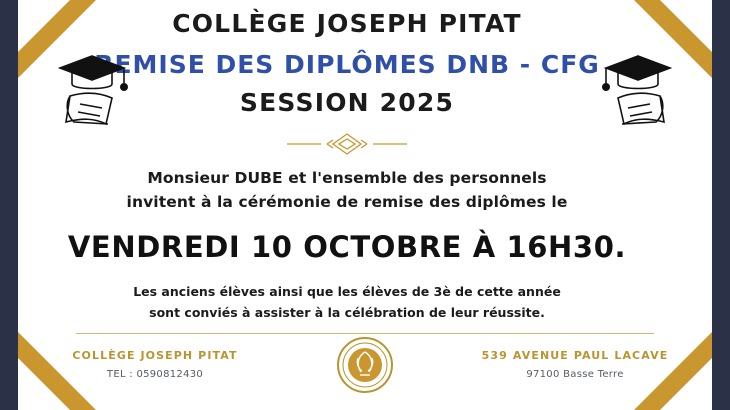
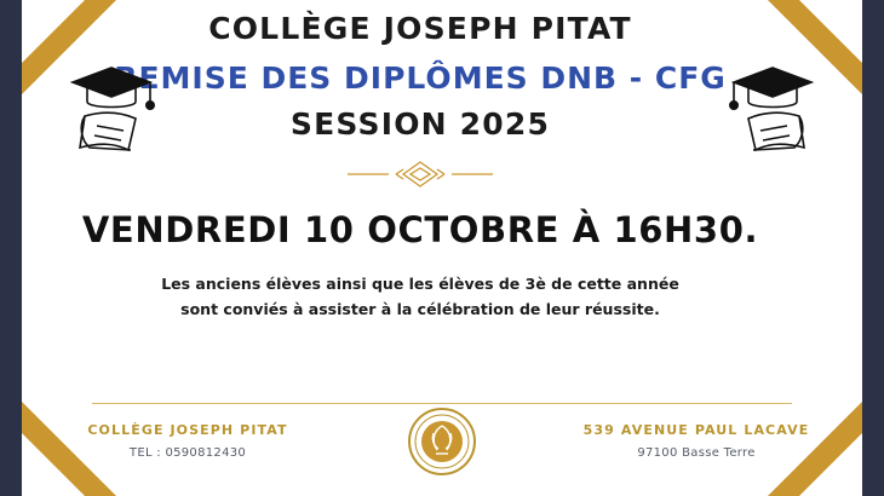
  COLLÈGE JOSEPH PITAT
  EMISE DES DIPLÔMES DNB - CFG
  SESSION 2025
- Monsieur DUBE et l'ensemble des personnels
- invitent à la cérémonie de remise des diplômes le
  VENDREDI 10 OCTOBRE À 16H30.
  Les anciens élèves ainsi que les élèves de 3è de cette année
  sont conviés à assister à la célébration de leur réussite.
  COLLÈGE JOSEPH PITAT
  TEL : 0590812430
  539 AVENUE PAUL LACAVE
  97100 Basse Terre
